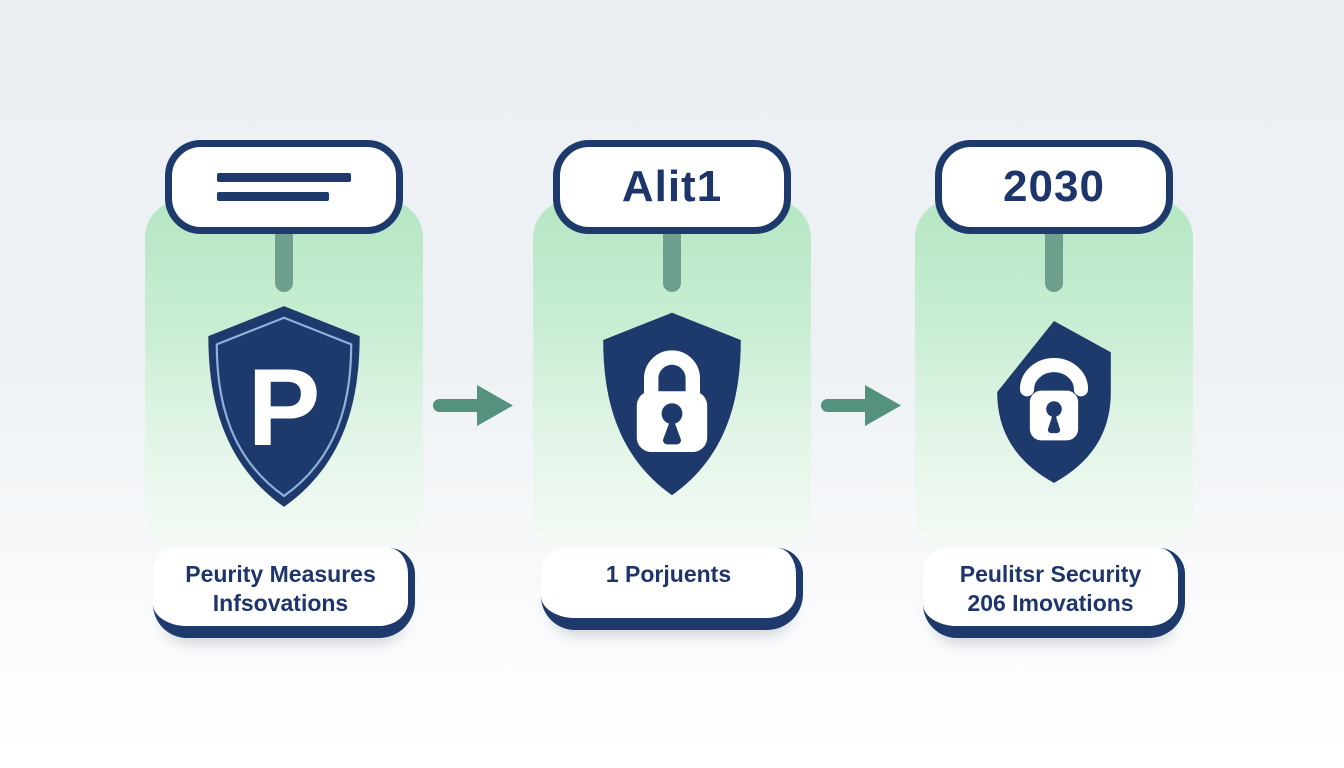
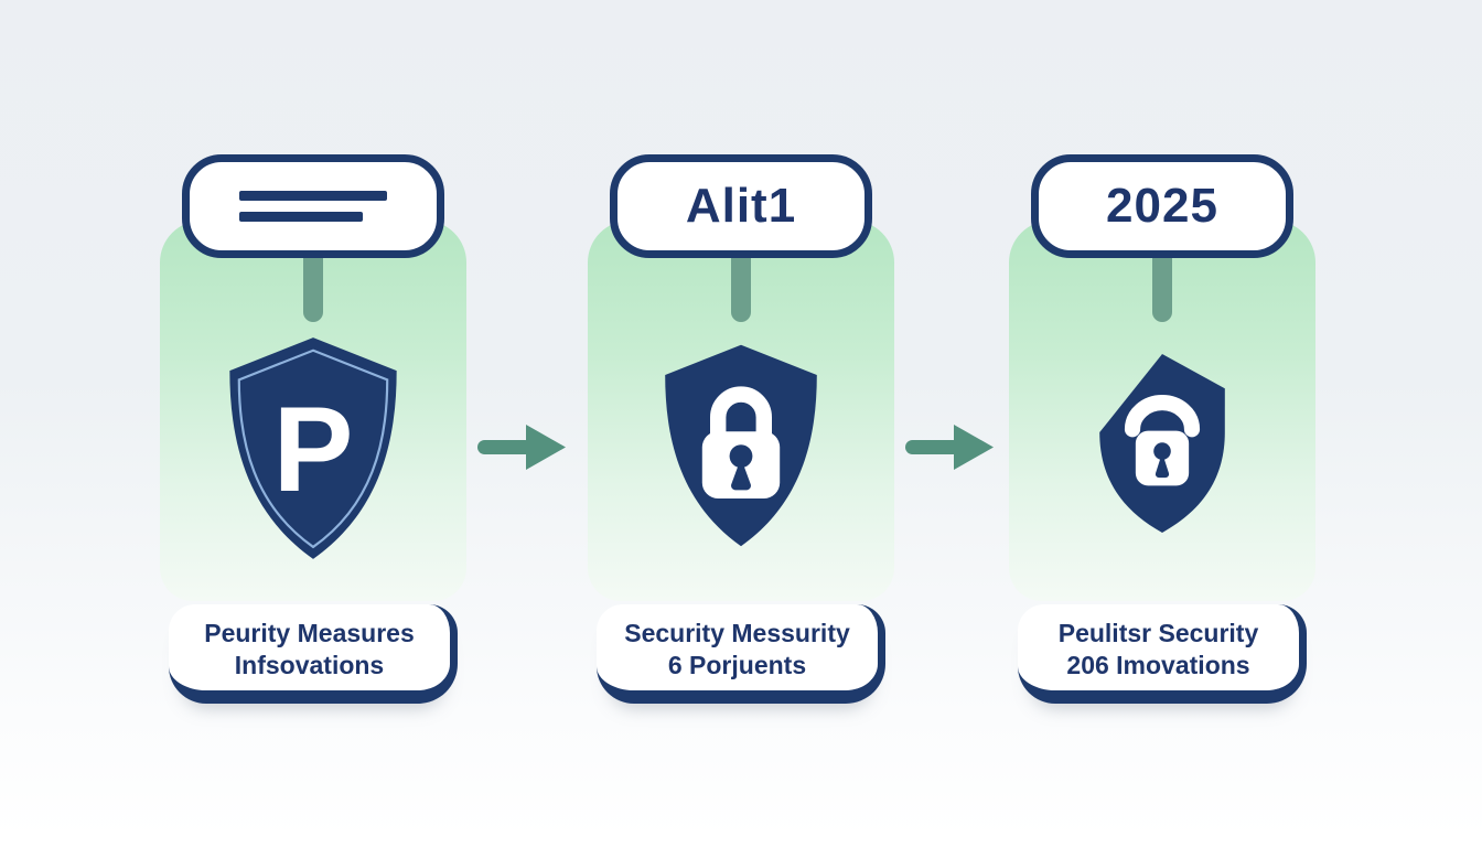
  P
  Peurity Measures
  Infsovations
  Alit1
+ Security Messurity
- 1 Porjuents
+ 6 Porjuents
- 2030
+ 2025
  Peulitsr Security
  206 Imovations
